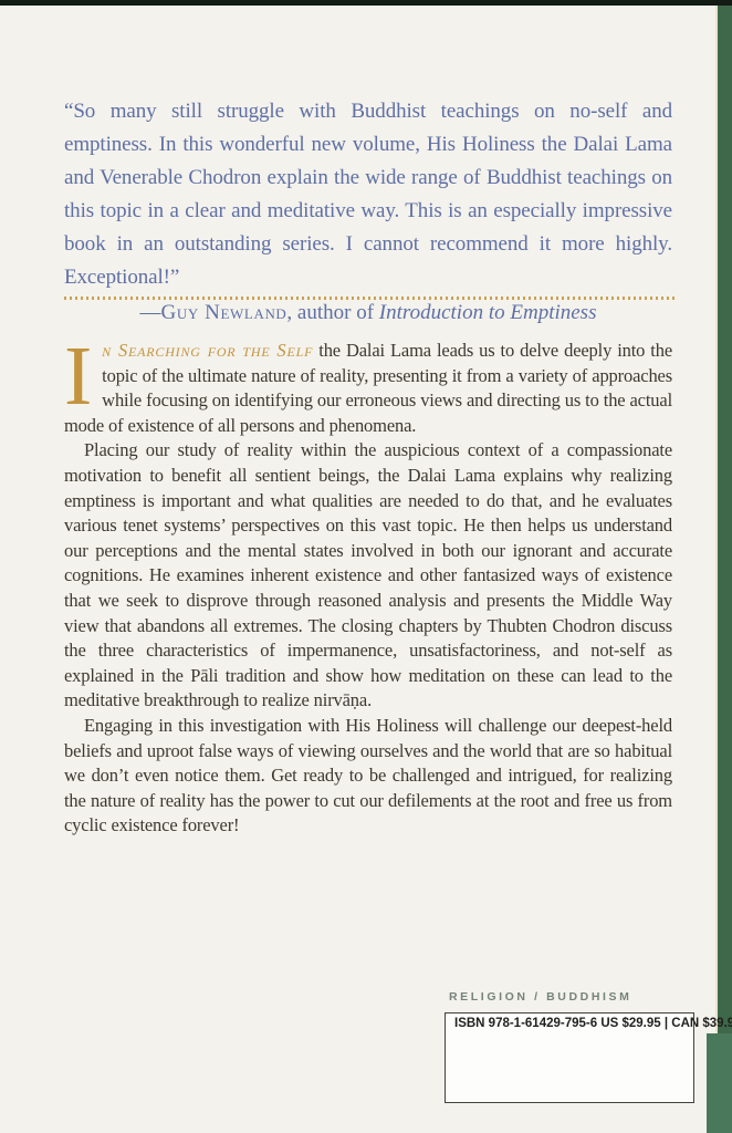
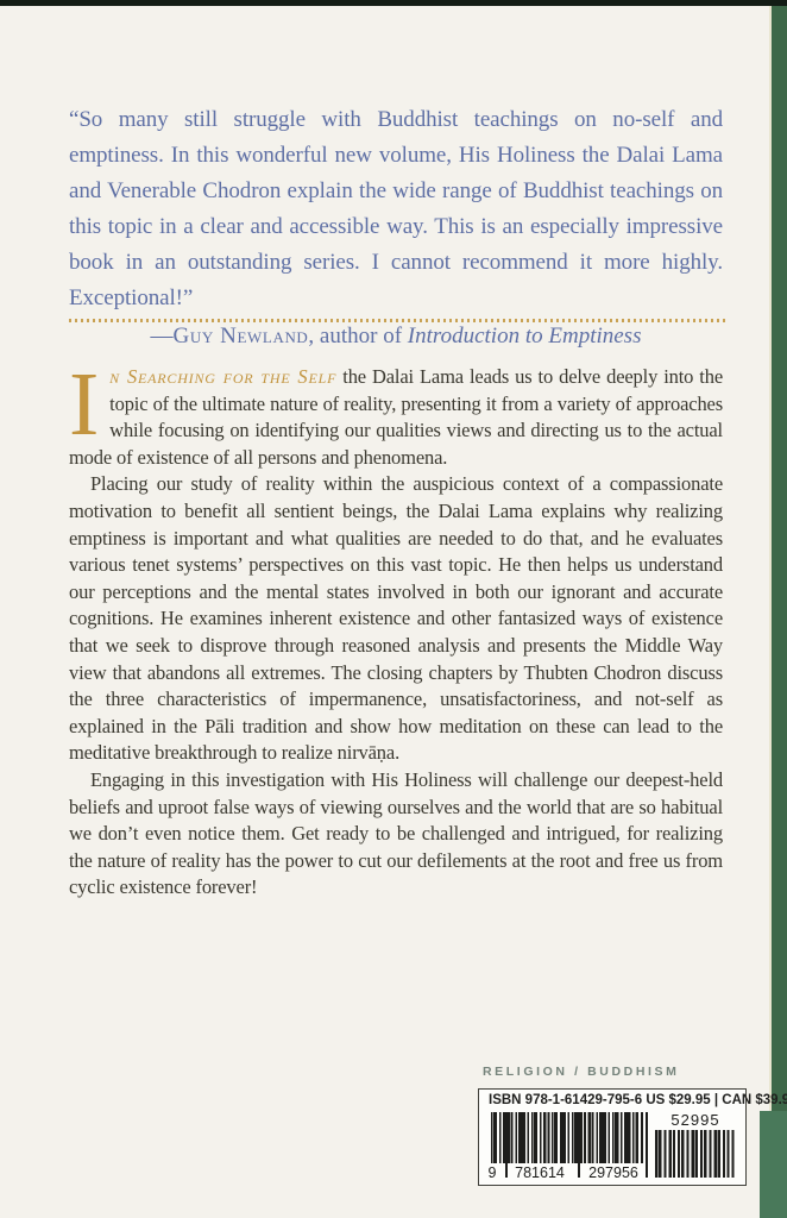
- “So many still struggle with Buddhist teachings on no-self and emptiness. In this wonderful new volume, His Holiness the Dalai Lama and Venerable Chodron explain the wide range of Buddhist teachings on this topic in a clear and meditative way. This is an especially impressive book in an outstanding series. I cannot recommend it more highly. Exceptional!”
+ “So many still struggle with Buddhist teachings on no-self and emptiness. In this wonderful new volume, His Holiness the Dalai Lama and Venerable Chodron explain the wide range of Buddhist teachings on this topic in a clear and accessible way. This is an especially impressive book in an outstanding series. I cannot recommend it more highly. Exceptional!”
  —Guy Newland, author of Introduction to Emptiness
  I
- n Searching for the Self the Dalai Lama leads us to delve deeply into the topic of the ultimate nature of reality, presenting it from a variety of approaches while focusing on identifying our erroneous views and directing us to the actual mode of existence of all persons and phenomena.
+ n Searching for the Self the Dalai Lama leads us to delve deeply into the topic of the ultimate nature of reality, presenting it from a variety of approaches while focusing on identifying our qualities views and directing us to the actual mode of existence of all persons and phenomena.
  Placing our study of reality within the auspicious context of a compassionate motivation to benefit all sentient beings, the Dalai Lama explains why realizing emptiness is important and what qualities are needed to do that, and he evaluates various tenet systems’ perspectives on this vast topic. He then helps us understand our perceptions and the mental states involved in both our ignorant and accurate cognitions. He examines inherent existence and other fantasized ways of existence that we seek to disprove through reasoned analysis and presents the Middle Way view that abandons all extremes. The closing chapters by Thubten Chodron discuss the three characteristics of impermanence, unsatisfactoriness, and not-self as explained in the Pāli tradition and show how meditation on these can lead to the meditative breakthrough to realize nirvāṇa.
  Engaging in this investigation with His Holiness will challenge our deepest-held beliefs and uproot false ways of viewing ourselves and the world that are so habitual we don’t even notice them. Get ready to be challenged and intrigued, for realizing the nature of reality has the power to cut our defilements at the root and free us from cyclic existence forever!
  RELIGION / BUDDHISM
  ISBN 978-1-61429-795-6 US $29.95 | CAN $39.9
+ 9
+ 781614
+ 297956
+ 52995
